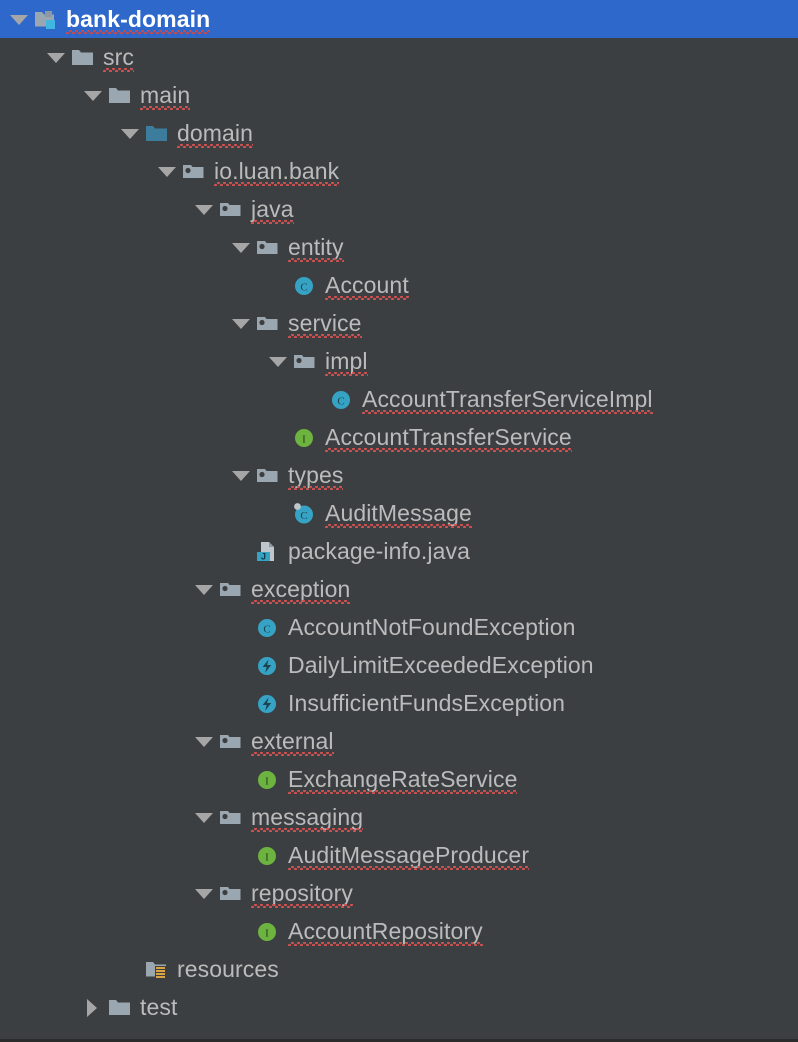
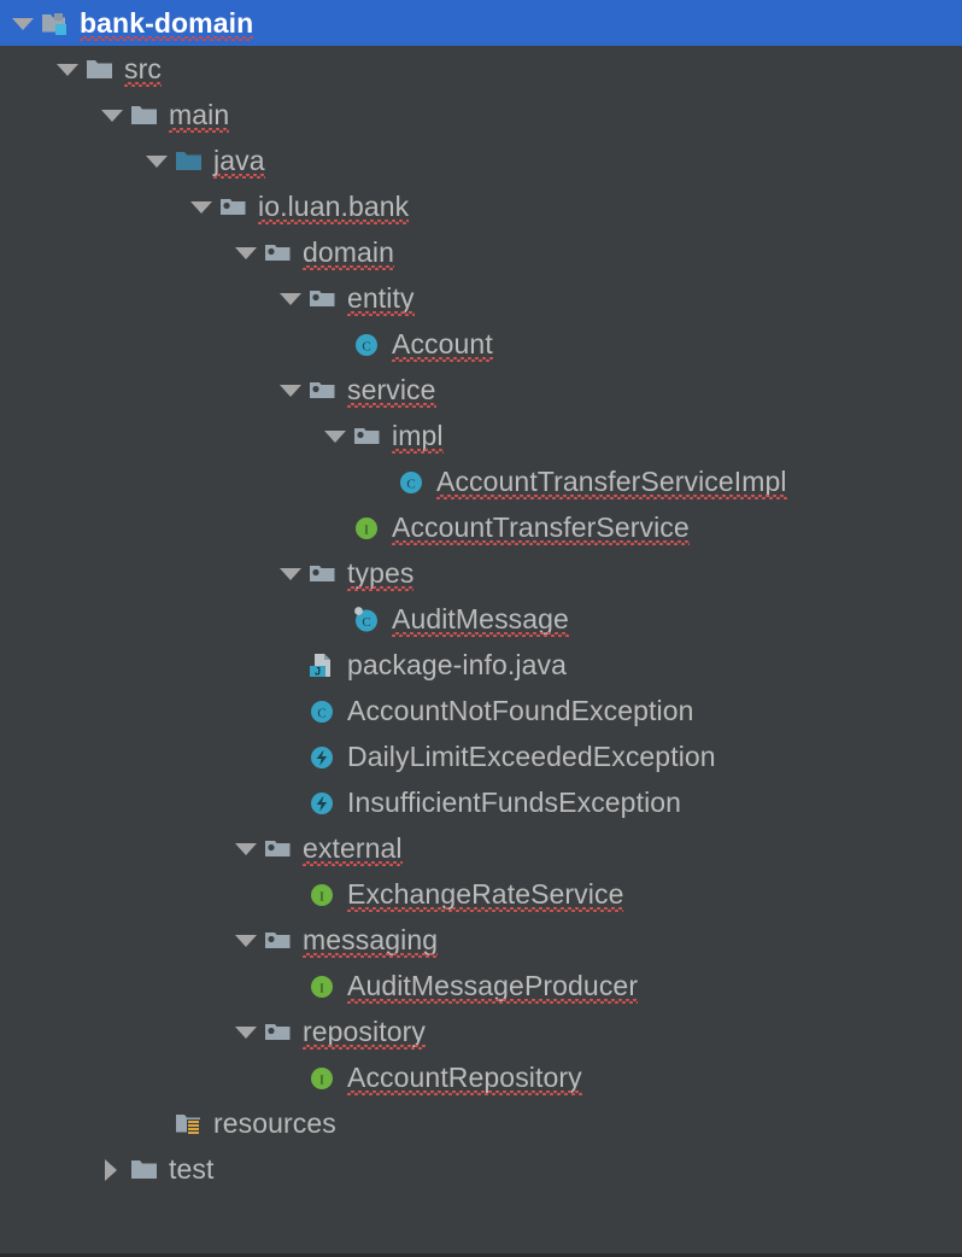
  bank-domain
  src
  main
- domain
+ java
  io.luan.bank
- java
+ domain
  entity
  C
  Account
  service
  impl
  C
  AccountTransferServiceImpl
  I
  AccountTransferService
  types
  C
  AuditMessage
  J
  package-info.java
- exception
  C
  AccountNotFoundException
  DailyLimitExceededException
  InsufficientFundsException
  external
  I
  ExchangeRateService
  messaging
  I
  AuditMessageProducer
  repository
  I
  AccountRepository
  resources
  test
